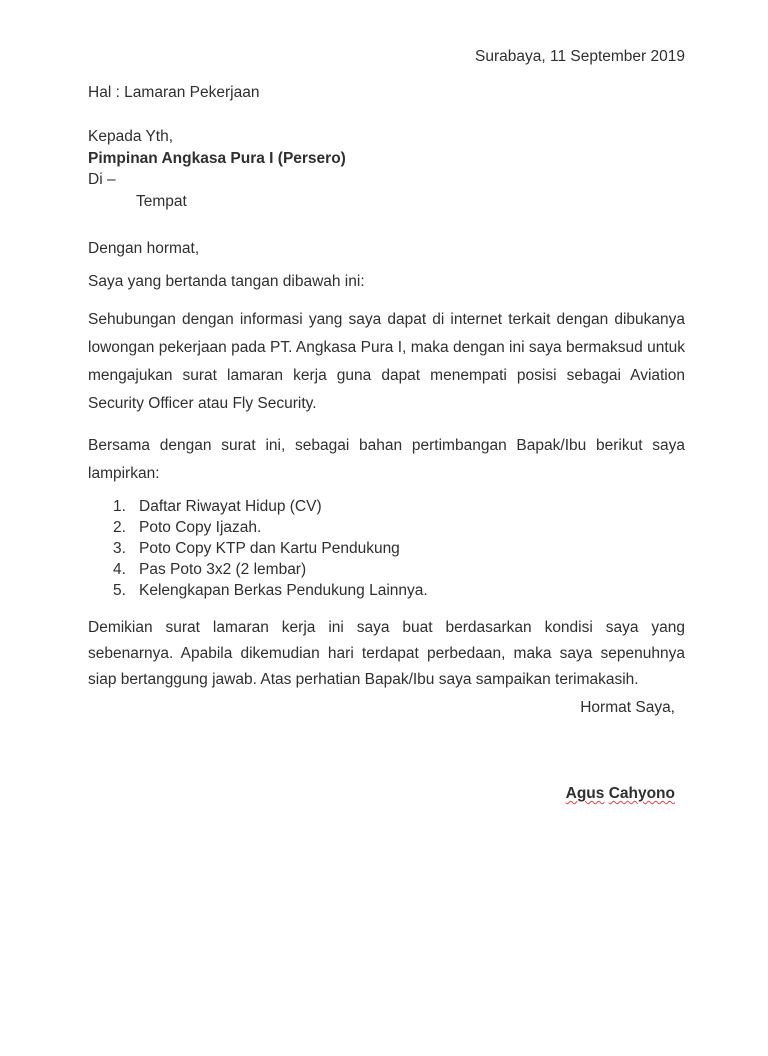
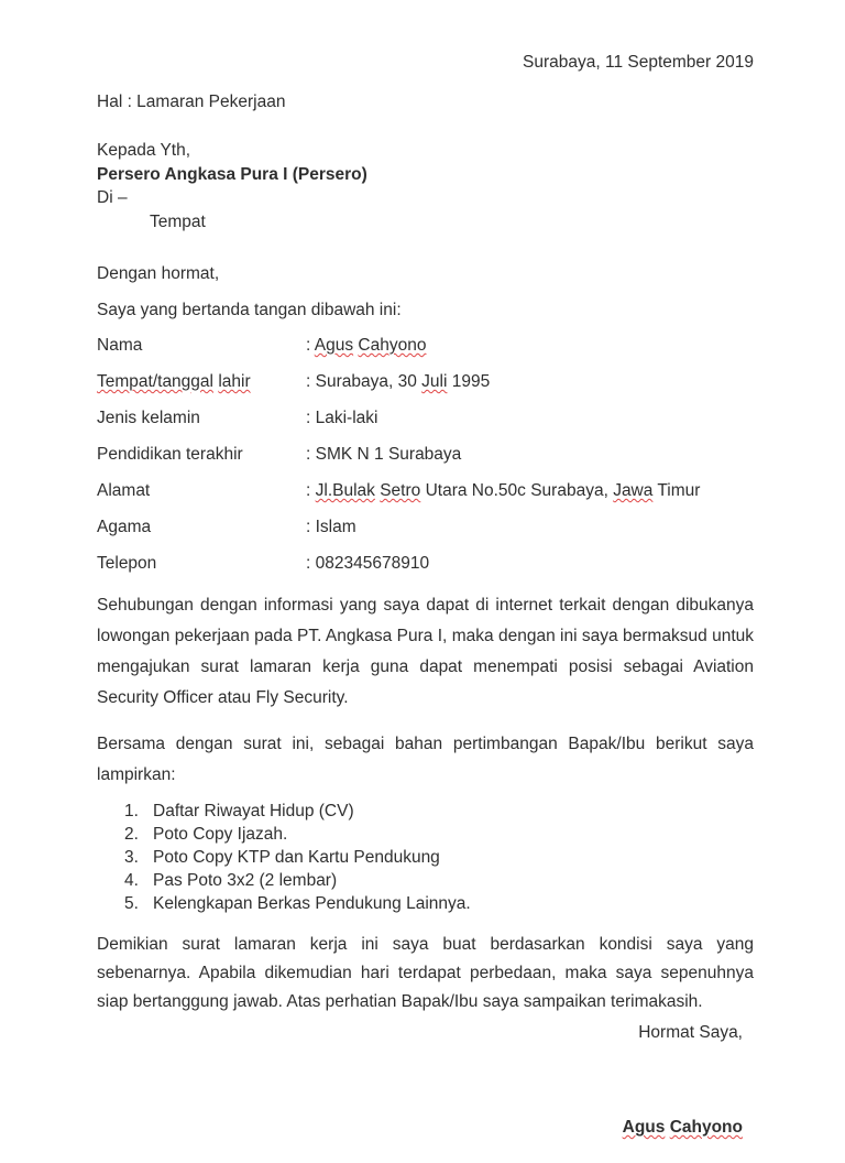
  Surabaya, 11 September 2019
  Hal : Lamaran Pekerjaan
  Kepada Yth,
- Pimpinan Angkasa Pura I (Persero)
+ Persero Angkasa Pura I (Persero)
  Di –
  Tempat
  Dengan hormat,
  Saya yang bertanda tangan dibawah ini:
+ Nama
+ : Agus Cahyono
+ Tempat/tanggal lahir
+ : Surabaya, 30 Juli 1995
+ Jenis kelamin
+ : Laki-laki
+ Pendidikan terakhir
+ : SMK N 1 Surabaya
+ Alamat
+ : Jl.Bulak Setro Utara No.50c Surabaya, Jawa Timur
+ Agama
+ : Islam
+ Telepon
+ : 082345678910
  Sehubungan dengan informasi yang saya dapat di internet terkait dengan dibukanya lowongan pekerjaan pada PT. Angkasa Pura I, maka dengan ini saya bermaksud untuk mengajukan surat lamaran kerja guna dapat menempati posisi sebagai Aviation Security Officer atau Fly Security.
  Bersama dengan surat ini, sebagai bahan pertimbangan Bapak/Ibu berikut saya lampirkan:
  1.
  Daftar Riwayat Hidup (CV)
  2.
  Poto Copy Ijazah.
  3.
  Poto Copy KTP dan Kartu Pendukung
  4.
  Pas Poto 3x2 (2 lembar)
  5.
  Kelengkapan Berkas Pendukung Lainnya.
  Demikian surat lamaran kerja ini saya buat berdasarkan kondisi saya yang sebenarnya. Apabila dikemudian hari terdapat perbedaan, maka saya sepenuhnya siap bertanggung jawab. Atas perhatian Bapak/Ibu saya sampaikan terimakasih.
  Hormat Saya,
  Agus Cahyono
